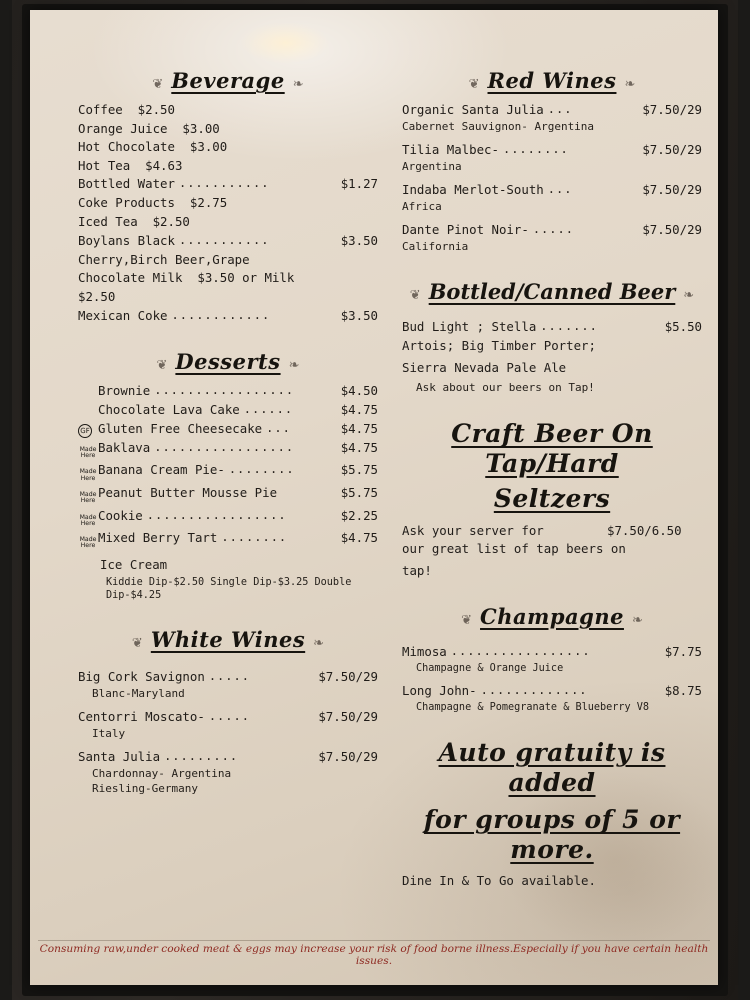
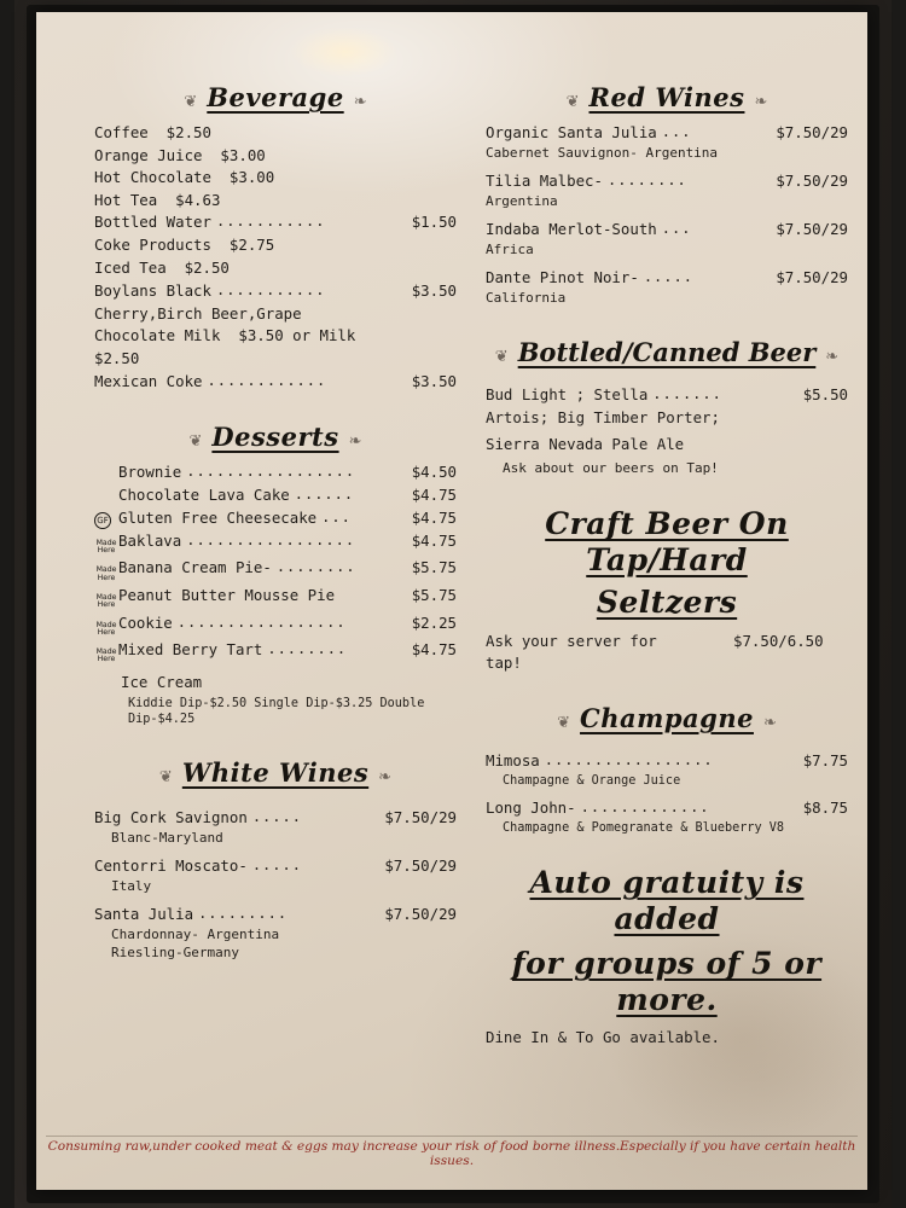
  ❦
  Beverage
  ❧
  Coffee $2.50
  Orange Juice $3.00
  Hot Chocolate $3.00
  Hot Tea $4.63
  Bottled Water
  ...........
- $1.27
+ $1.50
  Coke Products $2.75
  Iced Tea $2.50
  Boylans Black
  ...........
  $3.50
  Cherry,Birch Beer,Grape
  Chocolate Milk $3.50 or Milk
  $2.50
  Mexican Coke
  ............
  $3.50
  ❦
  Desserts
  ❧
  Brownie
  .................
  $4.50
  Chocolate Lava Cake
  ......
  $4.75
  GF
  Gluten Free Cheesecake
  ...
  $4.75
  Baklava
  .................
  $4.75
  Banana Cream Pie-
  ........
  $5.75
  Peanut Butter Mousse Pie
  $5.75
  Cookie
  .................
  $2.25
  Mixed Berry Tart
  ........
  $4.75
  Ice Cream
  Kiddie Dip-$2.50 Single Dip-$3.25 Double Dip-$4.25
  ❦
  White Wines
  ❧
  Big Cork Savignon
  .....
  $7.50/29
  Blanc-Maryland
  Centorri Moscato-
  .....
  $7.50/29
  Italy
  Santa Julia
  .........
  $7.50/29
  Chardonnay- Argentina
  Riesling-Germany
  ❦
  Red Wines
  ❧
  Organic Santa Julia
  ...
  $7.50/29
  Cabernet Sauvignon- Argentina
  Tilia Malbec-
  ........
  $7.50/29
  Argentina
  Indaba Merlot-South
  ...
  $7.50/29
  Africa
  Dante Pinot Noir-
  .....
  $7.50/29
  California
  ❦
  Bottled/Canned Beer
  ❧
  Bud Light ; Stella
  .......
  $5.50
  Artois; Big Timber Porter;
  Sierra Nevada Pale Ale
  Ask about our beers on Tap!
  Craft Beer On Tap/Hard
  Seltzers
  Ask your server for
  $7.50/6.50
- our great list of tap beers on
  tap!
  ❦
  Champagne
  ❧
  Mimosa
  .................
  $7.75
  Champagne & Orange Juice
  Long John-
  .............
  $8.75
  Champagne & Pomegranate & Blueberry V8
  Auto gratuity is added
  for groups of 5 or more.
  Dine In & To Go available.
  Consuming raw,under cooked meat & eggs may increase your risk of food borne illness.Especially if you have certain health issues.
